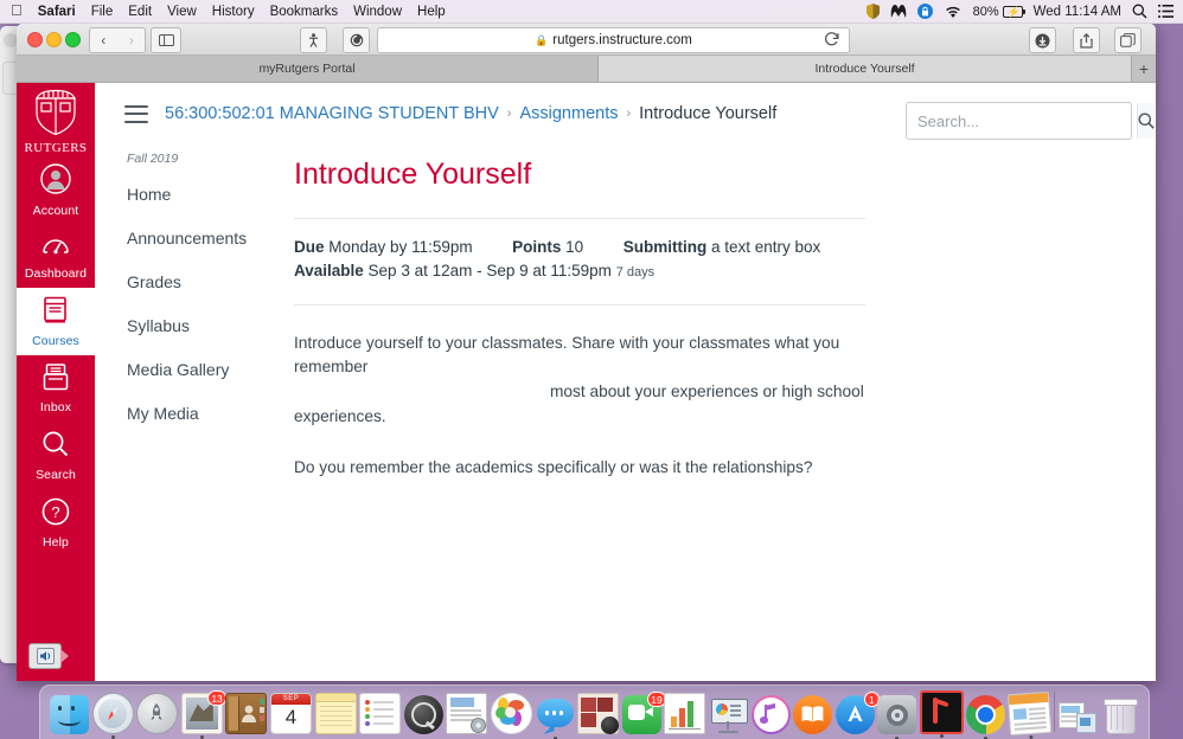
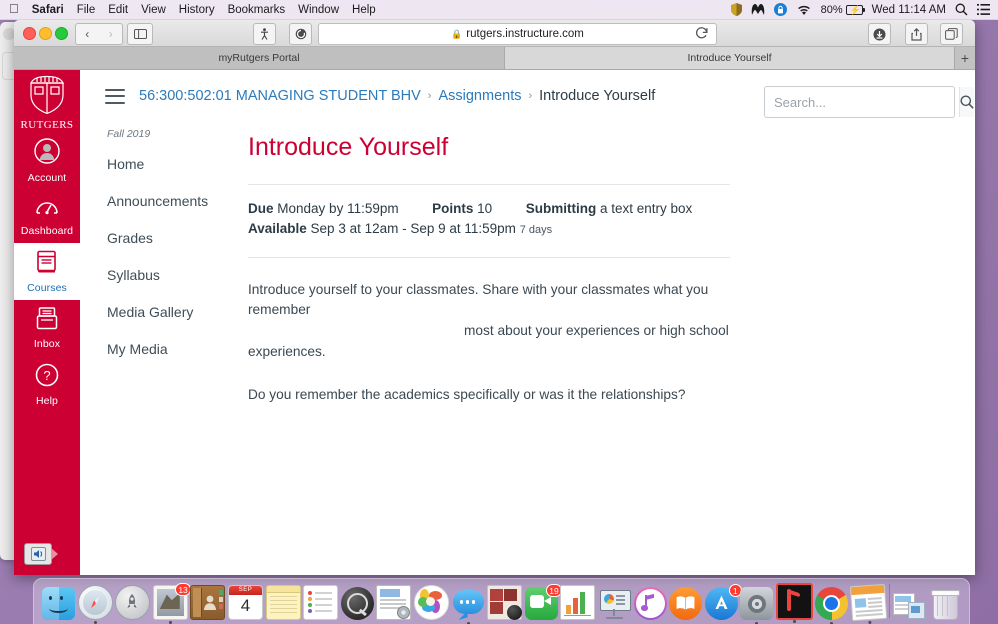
  
  Safari
  File
  Edit
  View
  History
  Bookmarks
  Window
  Help
  80%
  ⚡
  Wed 11:14 AM
  ‹
  ›
  🔒
  rutgers.instructure.com
  myRutgers Portal
  Introduce Yourself
  +
  RUTGERS
  Account
  Dashboard
  Courses
  Inbox
- Search
  ?
  Help
  56:300:502:01 MANAGING STUDENT BHV
  ›
  Assignments
  ›
  Introduce Yourself
  Search...
  Fall 2019
  Home
  Announcements
  Grades
  Syllabus
  Media Gallery
  My Media
  Introduce Yourself
  Due Monday by 11:59pm Points 10 Submitting a text entry box
  Available Sep 3 at 12am - Sep 9 at 11:59pm 7 days
  Introduce yourself to your classmates. Share with your classmates what you remember
  most about your experiences or high school
  experiences.
  Do you remember the academics specifically or was it the relationships?
  13
  4
  19
  1
